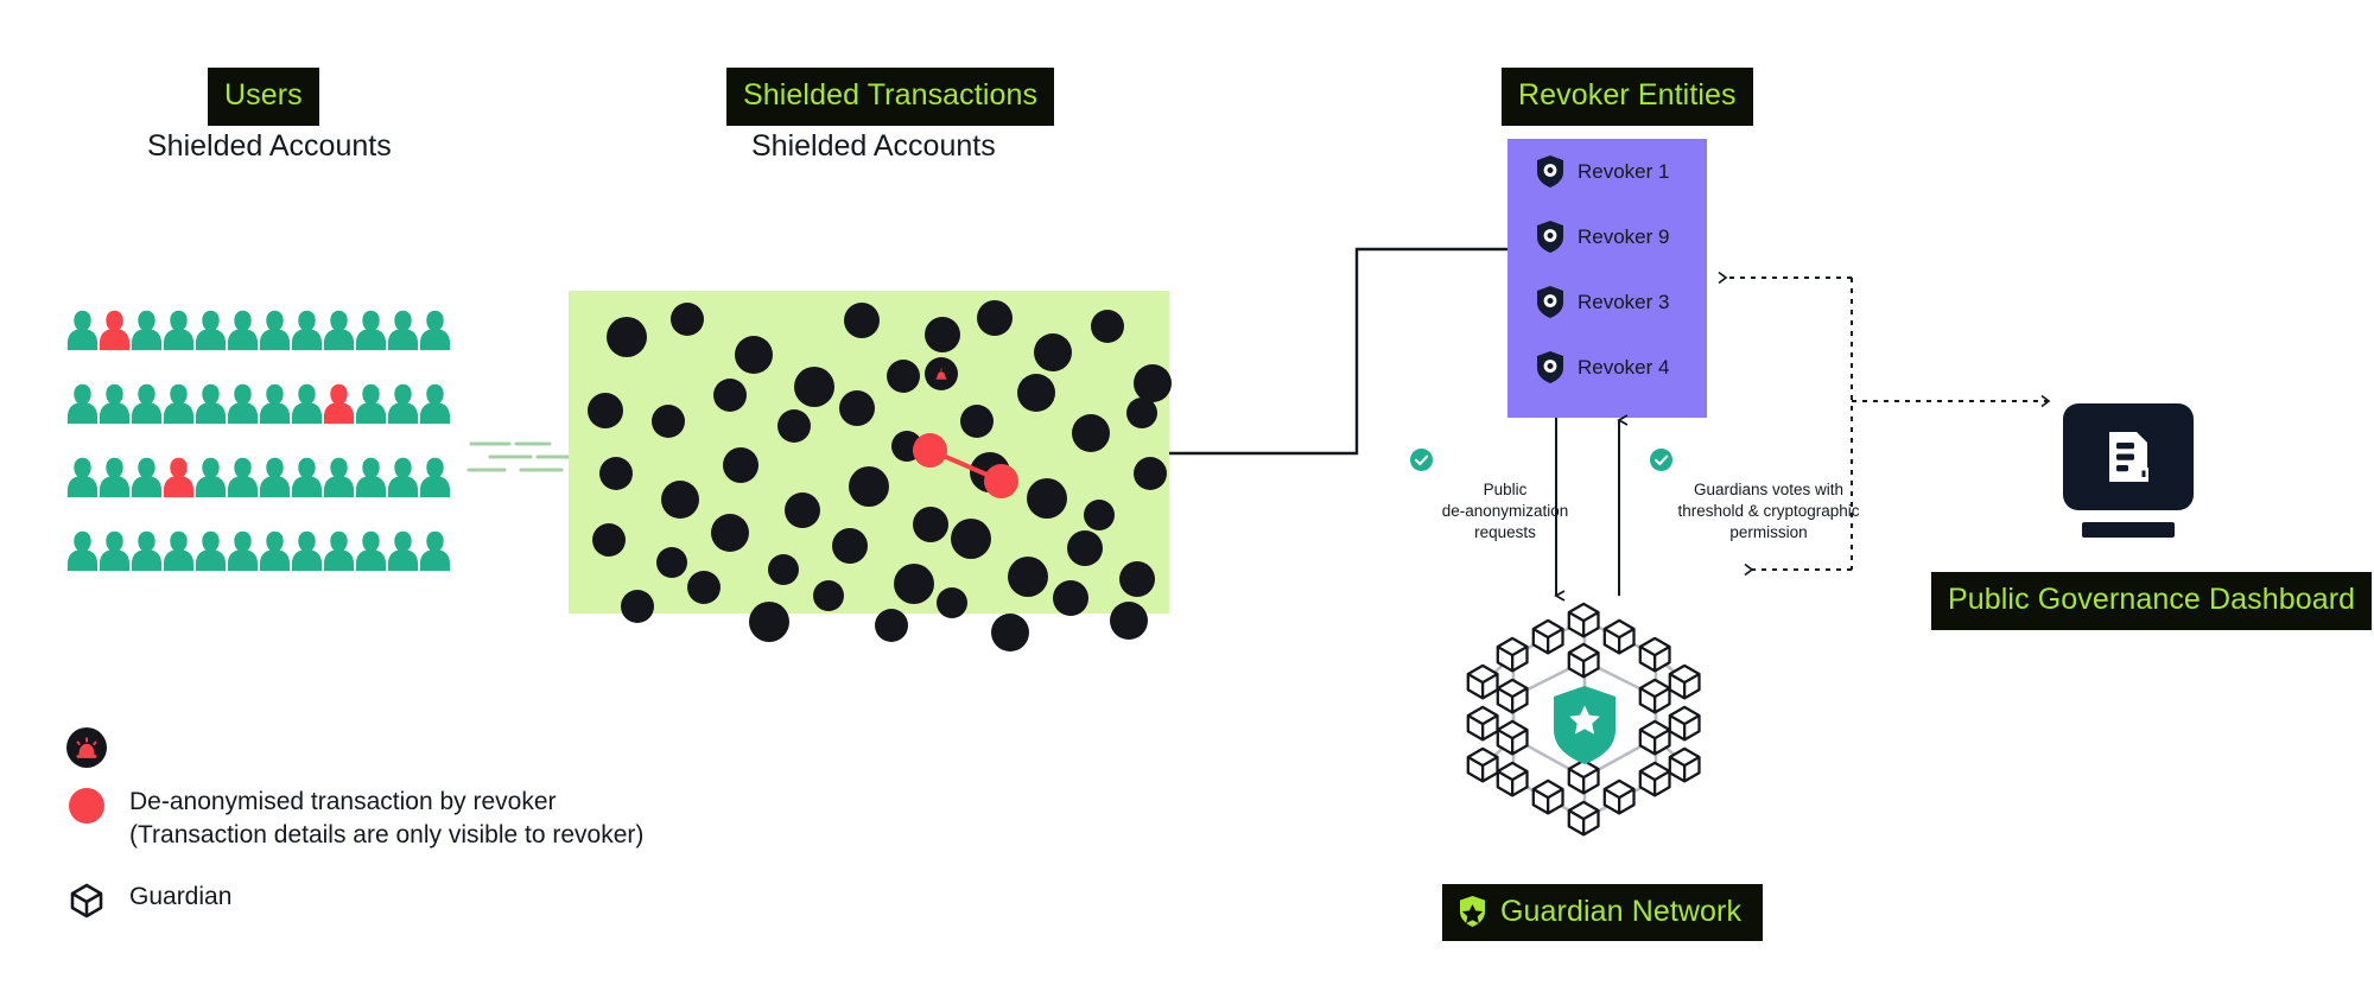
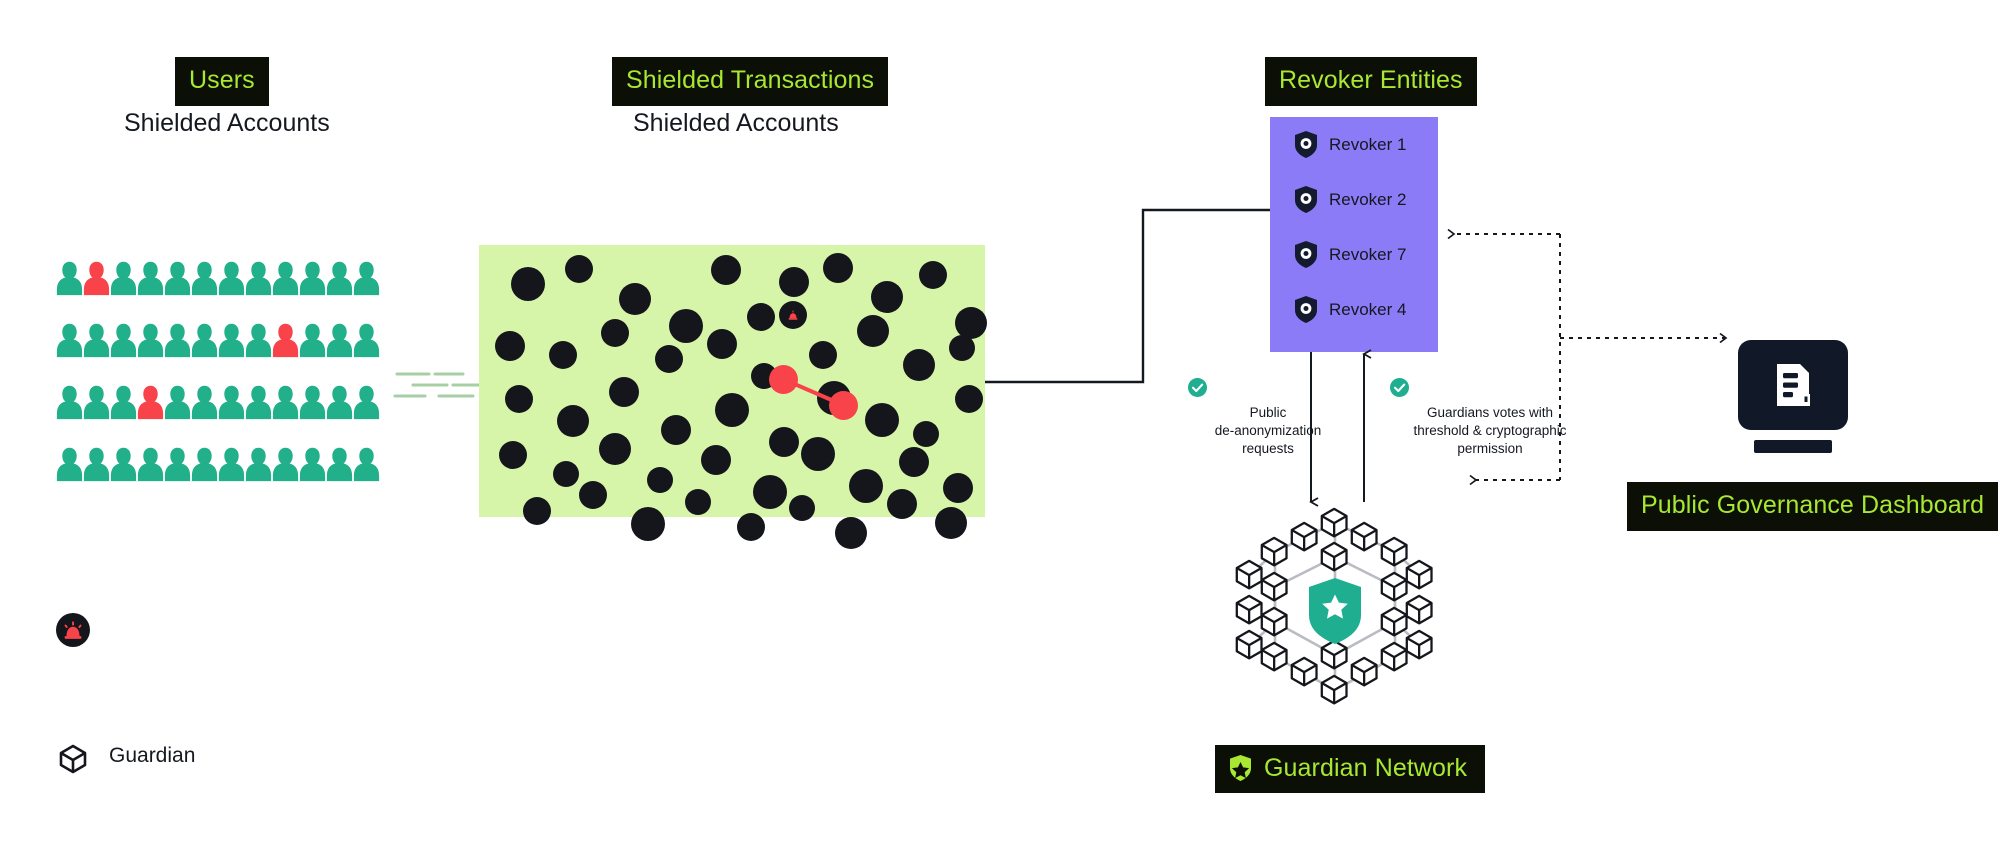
  Users
  Shielded Accounts
  Shielded Transactions
  Shielded Accounts
  Revoker Entities
  Revoker 1
- Revoker 9
+ Revoker 2
- Revoker 3
+ Revoker 7
  Revoker 4
  Public
  de-anonymization
  requests
  Guardians votes with
  threshold & cryptographic
  permission
  Guardian Network
  Public Governance Dashboard
- De-anonymised transaction by revoker
- (Transaction details are only visible to revoker)
  Guardian
